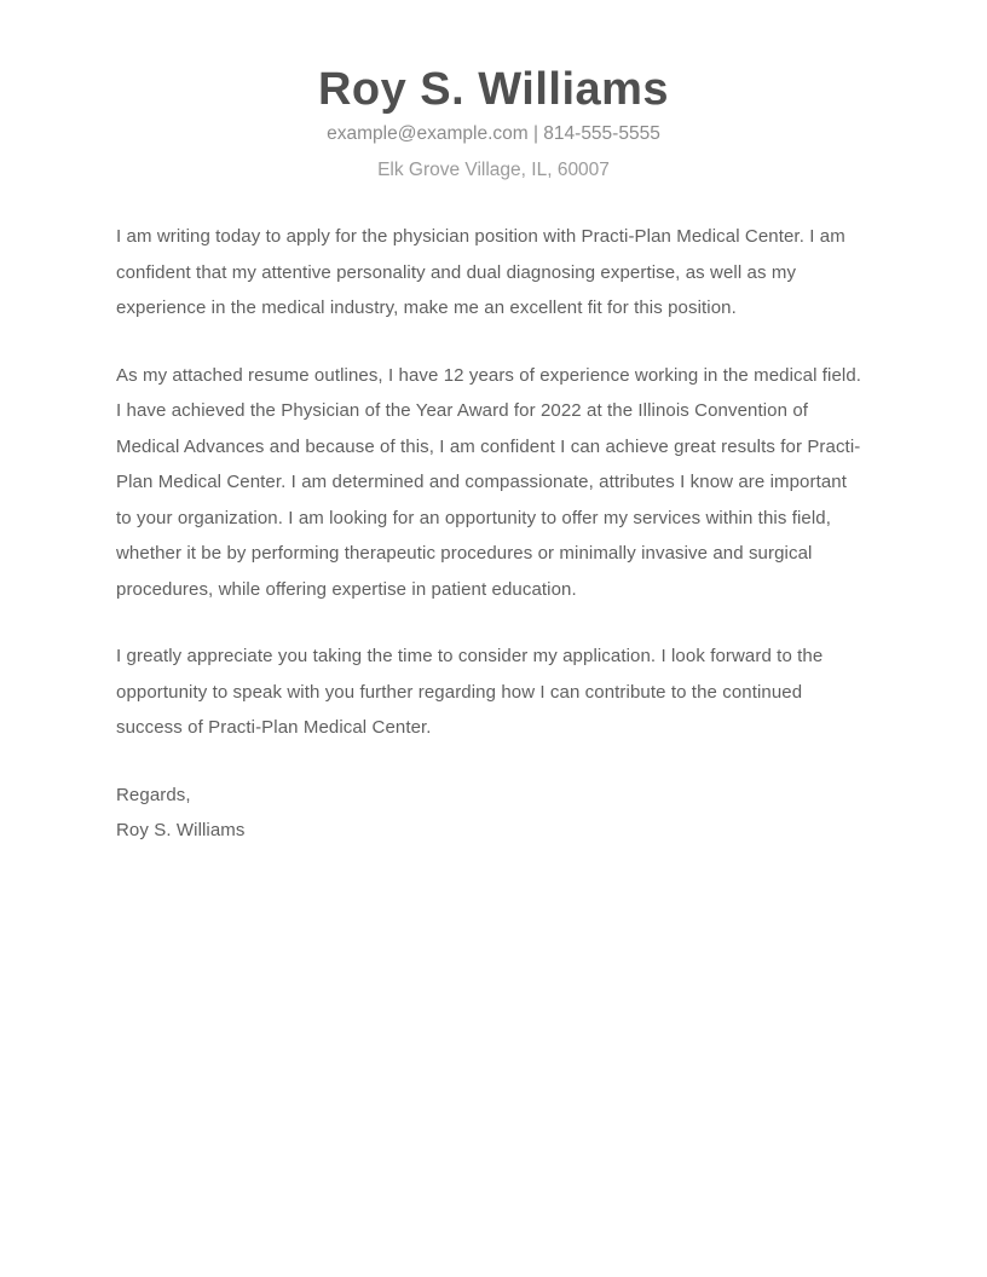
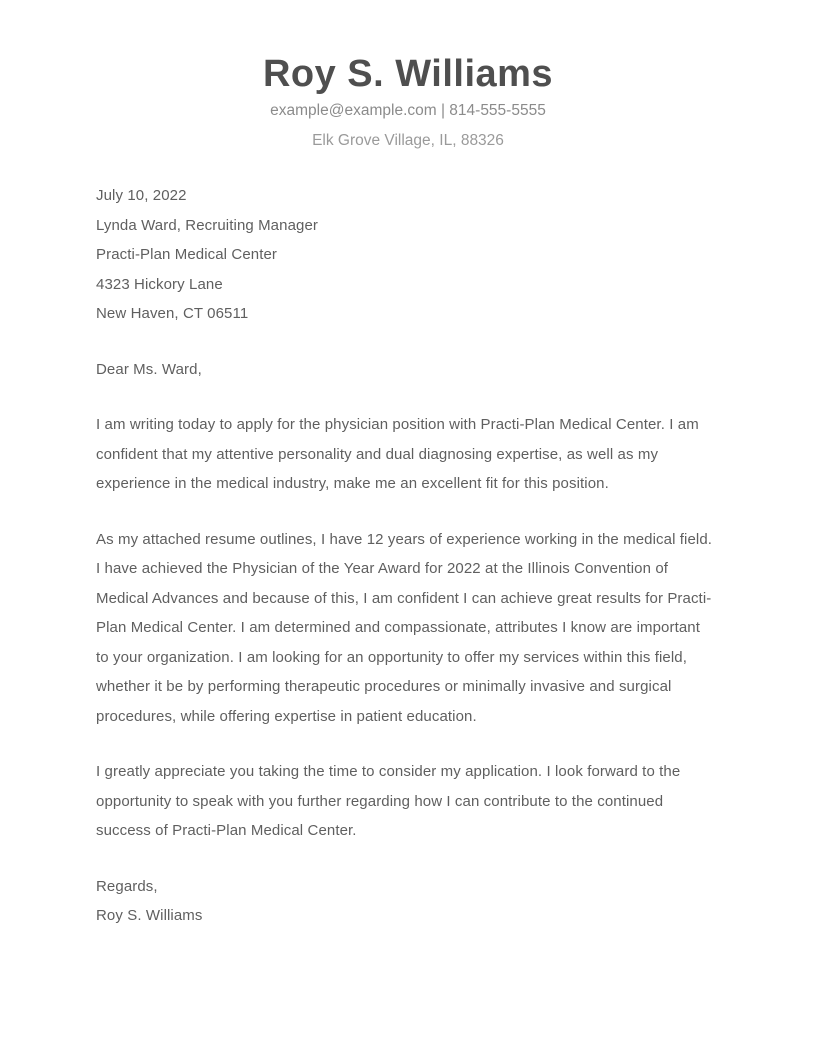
  Roy S. Williams
  example@example.com | 814-555-5555
- Elk Grove Village, IL, 60007
+ Elk Grove Village, IL, 88326
+ July 10, 2022
+ Lynda Ward, Recruiting Manager
+ Practi-Plan Medical Center
+ 4323 Hickory Lane
+ New Haven, CT 06511
+ Dear Ms. Ward,
  I am writing today to apply for the physician position with Practi-Plan Medical Center. I am
  confident that my attentive personality and dual diagnosing expertise, as well as my
  experience in the medical industry, make me an excellent fit for this position.
  As my attached resume outlines, I have 12 years of experience working in the medical field.
  I have achieved the Physician of the Year Award for 2022 at the Illinois Convention of
  Medical Advances and because of this, I am confident I can achieve great results for Practi-
  Plan Medical Center. I am determined and compassionate, attributes I know are important
  to your organization. I am looking for an opportunity to offer my services within this field,
  whether it be by performing therapeutic procedures or minimally invasive and surgical
  procedures, while offering expertise in patient education.
  I greatly appreciate you taking the time to consider my application. I look forward to the
  opportunity to speak with you further regarding how I can contribute to the continued
  success of Practi-Plan Medical Center.
  Regards,
  Roy S. Williams
